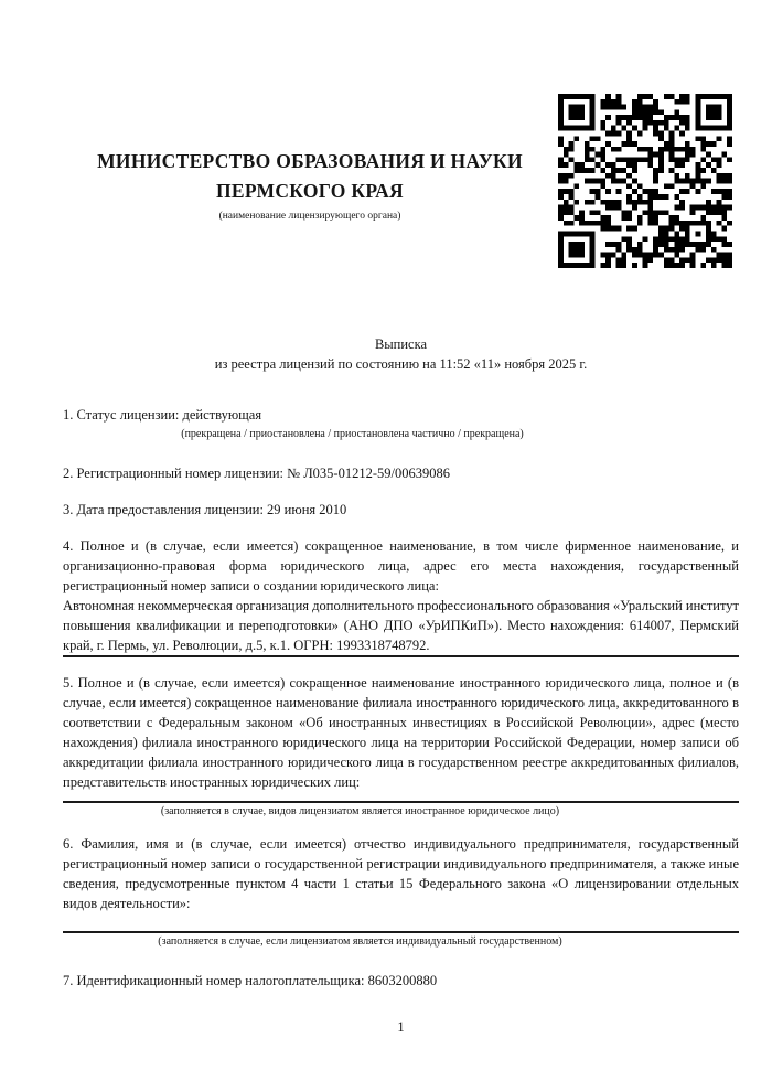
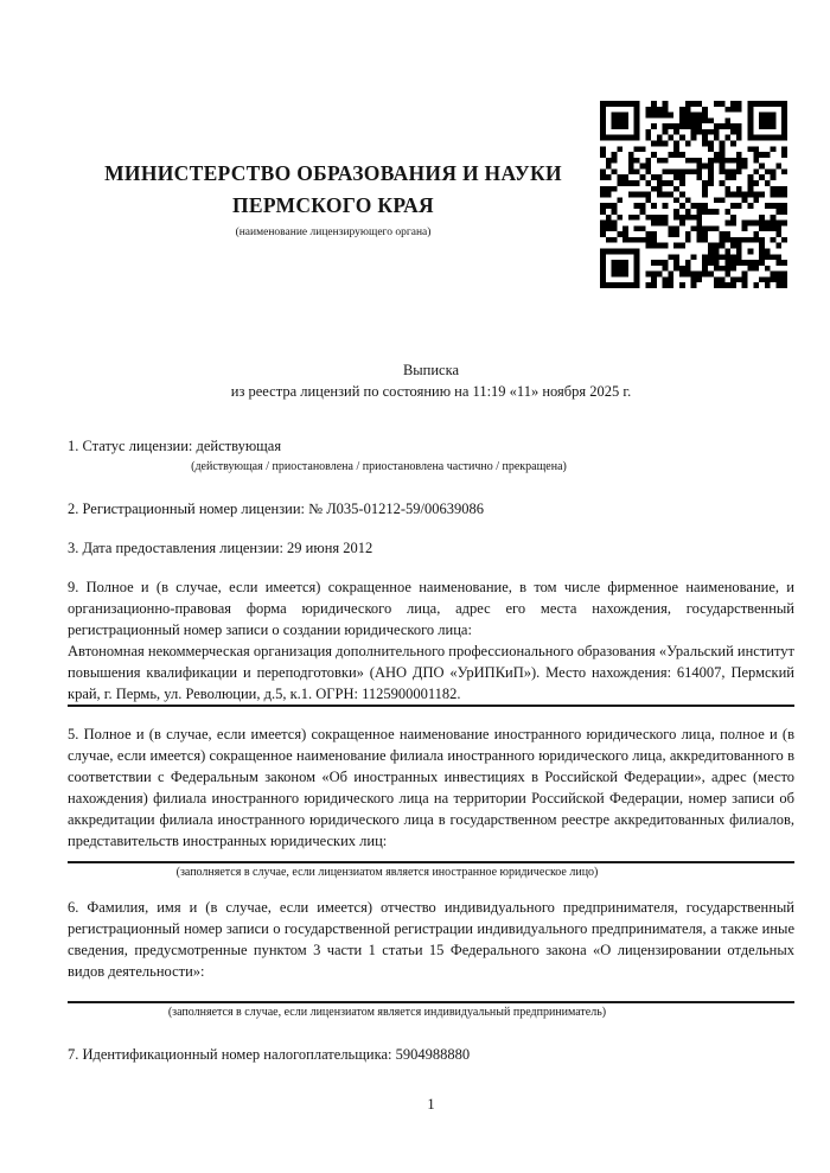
  МИНИСТЕРСТВО ОБРАЗОВАНИЯ И НАУКИ
  ПЕРМСКОГО КРАЯ
  (наименование лицензирующего органа)
  Выписка
- из реестра лицензий по состоянию на 11:52 «11» ноября 2025 г.
+ из реестра лицензий по состоянию на 11:19 «11» ноября 2025 г.
  1. Статус лицензии: действующая
- (прекращена / приостановлена / приостановлена частично / прекращена)
+ (действующая / приостановлена / приостановлена частично / прекращена)
  2. Регистрационный номер лицензии: № Л035-01212-59/00639086
- 3. Дата предоставления лицензии: 29 июня 2010
+ 3. Дата предоставления лицензии: 29 июня 2012
- 4. Полное и (в случае, если имеется) сокращенное наименование, в том числе фирменное наименование, и организационно-правовая форма юридического лица, адрес его места нахождения, государственный регистрационный номер записи о создании юридического лица:
+ 9. Полное и (в случае, если имеется) сокращенное наименование, в том числе фирменное наименование, и организационно-правовая форма юридического лица, адрес его места нахождения, государственный регистрационный номер записи о создании юридического лица:
- Автономная некоммерческая организация дополнительного профессионального образования «Уральский институт повышения квалификации и переподготовки» (АНО ДПО «УрИПКиП»). Место нахождения: 614007, Пермский край, г. Пермь, ул. Революции, д.5, к.1. ОГРН: 1993318748792.
+ Автономная некоммерческая организация дополнительного профессионального образования «Уральский институт повышения квалификации и переподготовки» (АНО ДПО «УрИПКиП»). Место нахождения: 614007, Пермский край, г. Пермь, ул. Революции, д.5, к.1. ОГРН: 1125900001182.
- 5. Полное и (в случае, если имеется) сокращенное наименование иностранного юридического лица, полное и (в случае, если имеется) сокращенное наименование филиала иностранного юридического лица, аккредитованного в соответствии с Федеральным законом «Об иностранных инвестициях в Российской Революции», адрес (место нахождения) филиала иностранного юридического лица на территории Российской Федерации, номер записи об аккредитации филиала иностранного юридического лица в государственном реестре аккредитованных филиалов, представительств иностранных юридических лиц:
+ 5. Полное и (в случае, если имеется) сокращенное наименование иностранного юридического лица, полное и (в случае, если имеется) сокращенное наименование филиала иностранного юридического лица, аккредитованного в соответствии с Федеральным законом «Об иностранных инвестициях в Российской Федерации», адрес (место нахождения) филиала иностранного юридического лица на территории Российской Федерации, номер записи об аккредитации филиала иностранного юридического лица в государственном реестре аккредитованных филиалов, представительств иностранных юридических лиц:
- (заполняется в случае, видов лицензиатом является иностранное юридическое лицо)
+ (заполняется в случае, если лицензиатом является иностранное юридическое лицо)
- 6. Фамилия, имя и (в случае, если имеется) отчество индивидуального предпринимателя, государственный регистрационный номер записи о государственной регистрации индивидуального предпринимателя, а также иные сведения, предусмотренные пунктом 4 части 1 статьи 15 Федерального закона «О лицензировании отдельных видов деятельности»:
+ 6. Фамилия, имя и (в случае, если имеется) отчество индивидуального предпринимателя, государственный регистрационный номер записи о государственной регистрации индивидуального предпринимателя, а также иные сведения, предусмотренные пунктом 3 части 1 статьи 15 Федерального закона «О лицензировании отдельных видов деятельности»:
- (заполняется в случае, если лицензиатом является индивидуальный государственном)
+ (заполняется в случае, если лицензиатом является индивидуальный предприниматель)
- 7. Идентификационный номер налогоплательщика: 8603200880
+ 7. Идентификационный номер налогоплательщика: 5904988880
  1
